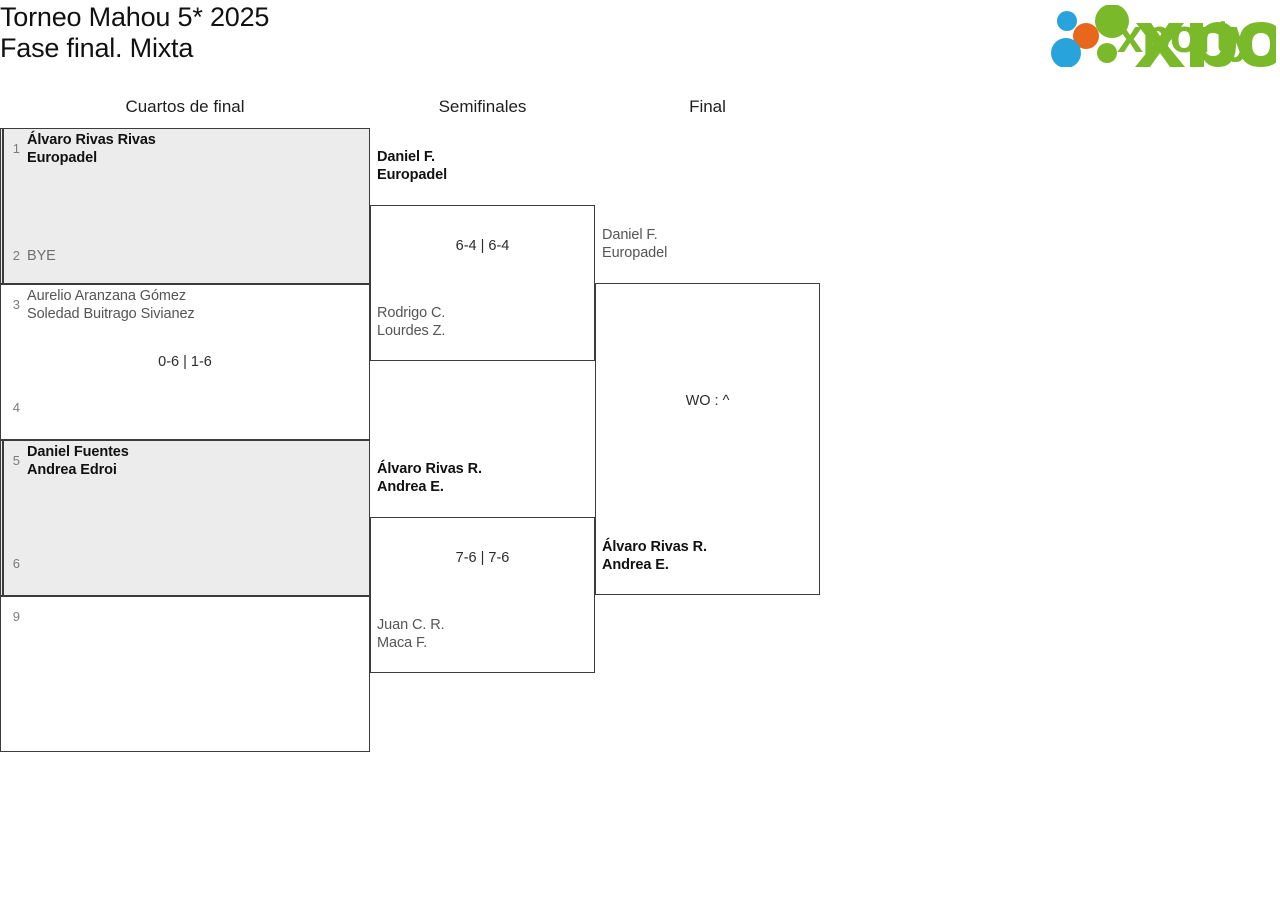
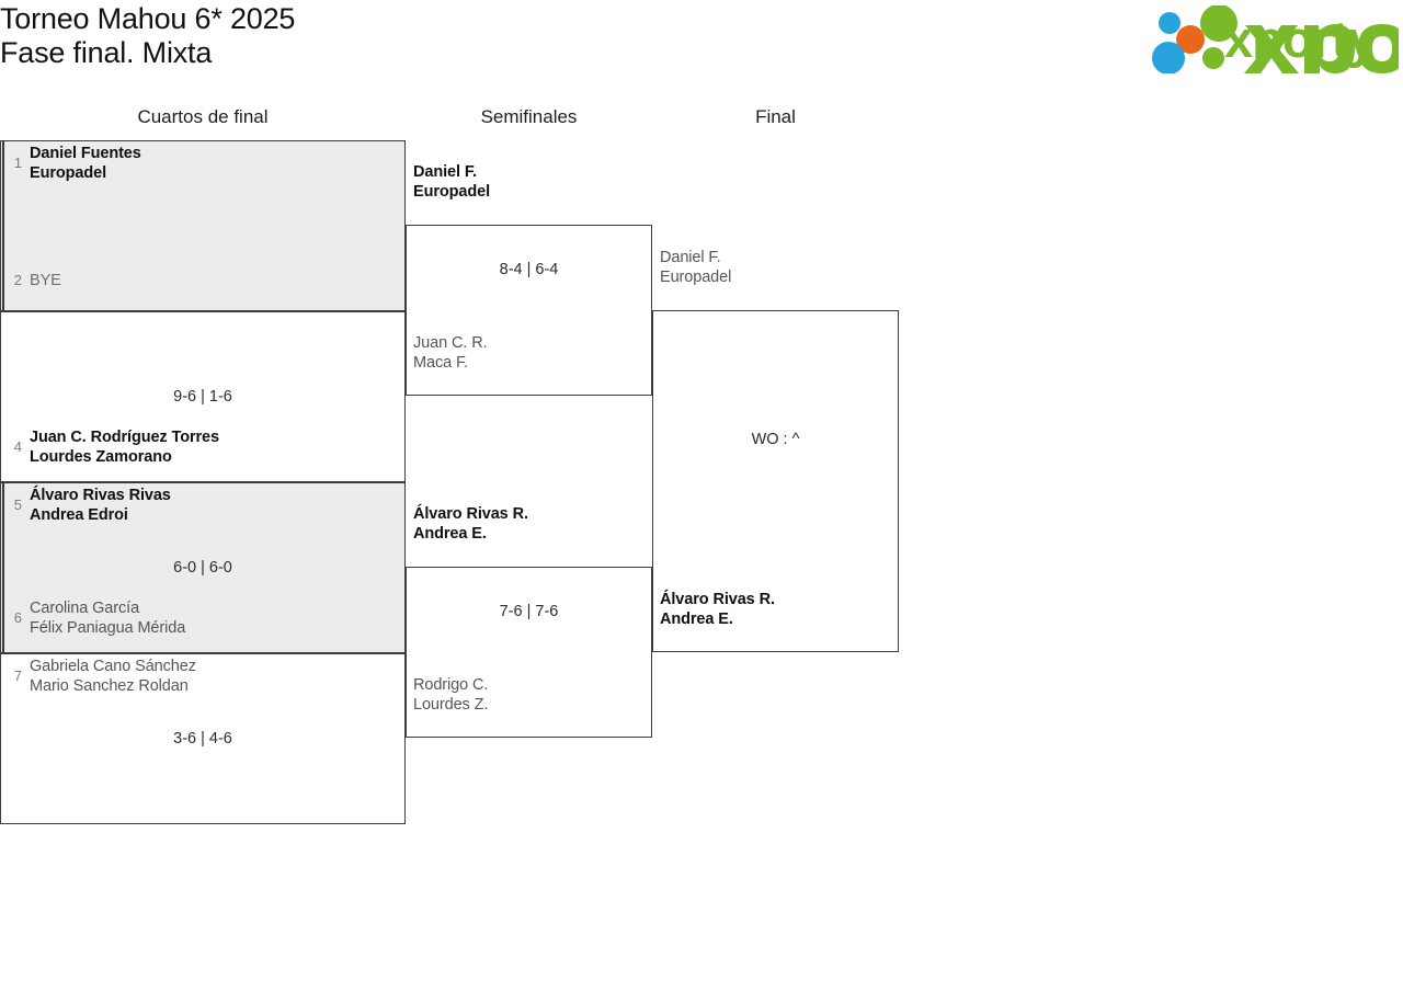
- Torneo Mahou 5* 2025
+ Torneo Mahou 6* 2025
  Fase final. Mixta
  xporty
  Cuartos de final
  Semifinales
  Final
  1
- Álvaro Rivas Rivas
+ Daniel Fuentes
  Europadel
  2
  BYE
- 3
- Aurelio Aranzana Gómez
- Soledad Buitrago Sivianez
- 0-6 | 1-6
+ 9-6 | 1-6
  4
+ Juan C. Rodríguez Torres
+ Lourdes Zamorano
  5
- Daniel Fuentes
+ Álvaro Rivas Rivas
  Andrea Edroi
+ 6-0 | 6-0
  6
+ Carolina García
+ Félix Paniagua Mérida
- 9
+ 7
+ Gabriela Cano Sánchez
+ Mario Sanchez Roldan
+ 3-6 | 4-6
  Daniel F.
  Europadel
- 6-4 | 6-4
+ 8-4 | 6-4
- Rodrigo C.
+ Juan C. R.
- Lourdes Z.
+ Maca F.
  Álvaro Rivas R.
  Andrea E.
  7-6 | 7-6
- Juan C. R.
+ Rodrigo C.
- Maca F.
+ Lourdes Z.
  Daniel F.
  Europadel
  WO : ^
  Álvaro Rivas R.
  Andrea E.
